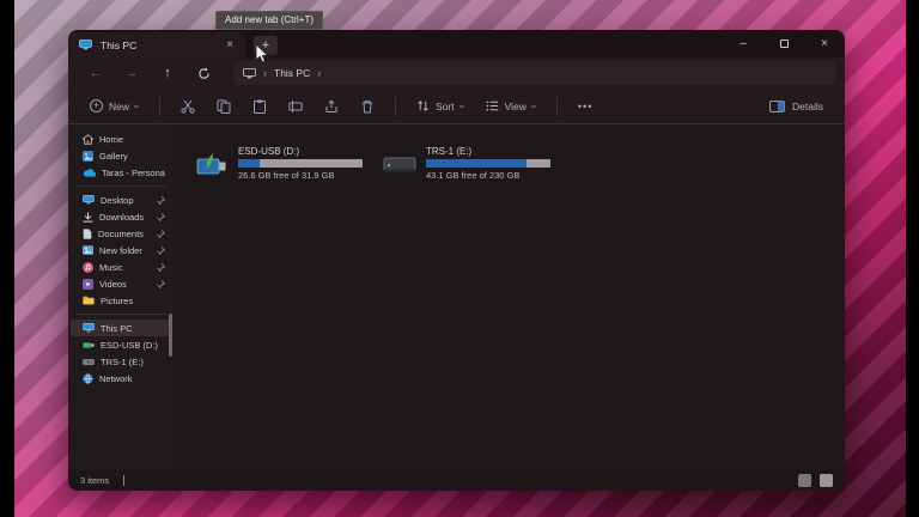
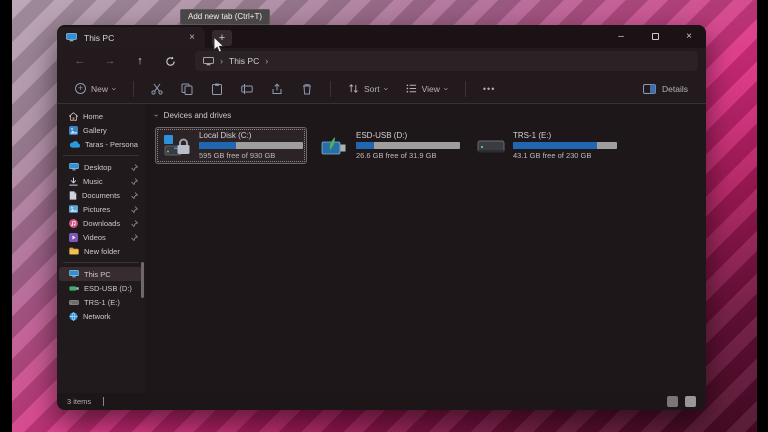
  Add new tab (Ctrl+T)
  This PC
  ×
  +
  –
  ×
  ←
  →
  ↑
  ›
  This PC
  ›
  +
  New
  Sort
  View
  •••
  Details
  Home
  Gallery
  Taras - Persona
  Desktop
- Downloads
+ Music
  Documents
- New folder
+ Pictures
- Music
+ Downloads
  Videos
- Pictures
+ New folder
  This PC
  ESD-USB (D:)
  TRS-1 (E:)
  Network
+ Devices and drives
+ Local Disk (C:)
+ 595 GB free of 930 GB
  ESD-USB (D:)
  26.6 GB free of 31.9 GB
  TRS-1 (E:)
  43.1 GB free of 230 GB
  3 items
